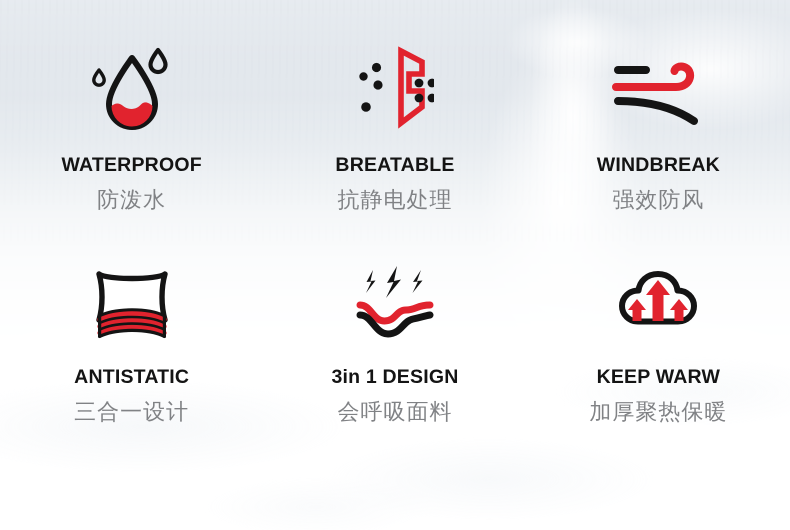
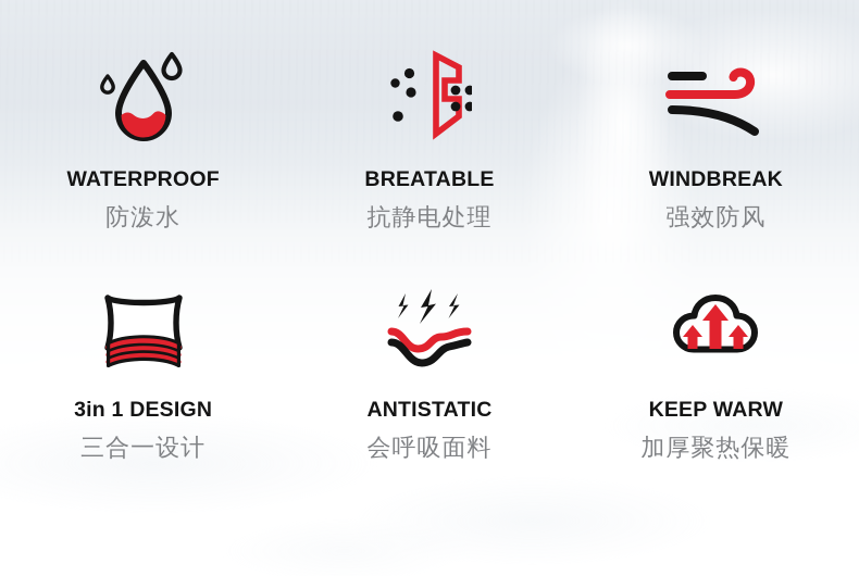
  WATERPROOF
  防泼水
  BREATABLE
  抗静电处理
  WINDBREAK
  强效防风
- ANTISTATIC
+ 3in 1 DESIGN
  三合一设计
- 3in 1 DESIGN
+ ANTISTATIC
  会呼吸面料
  KEEP WARW
  加厚聚热保暖
